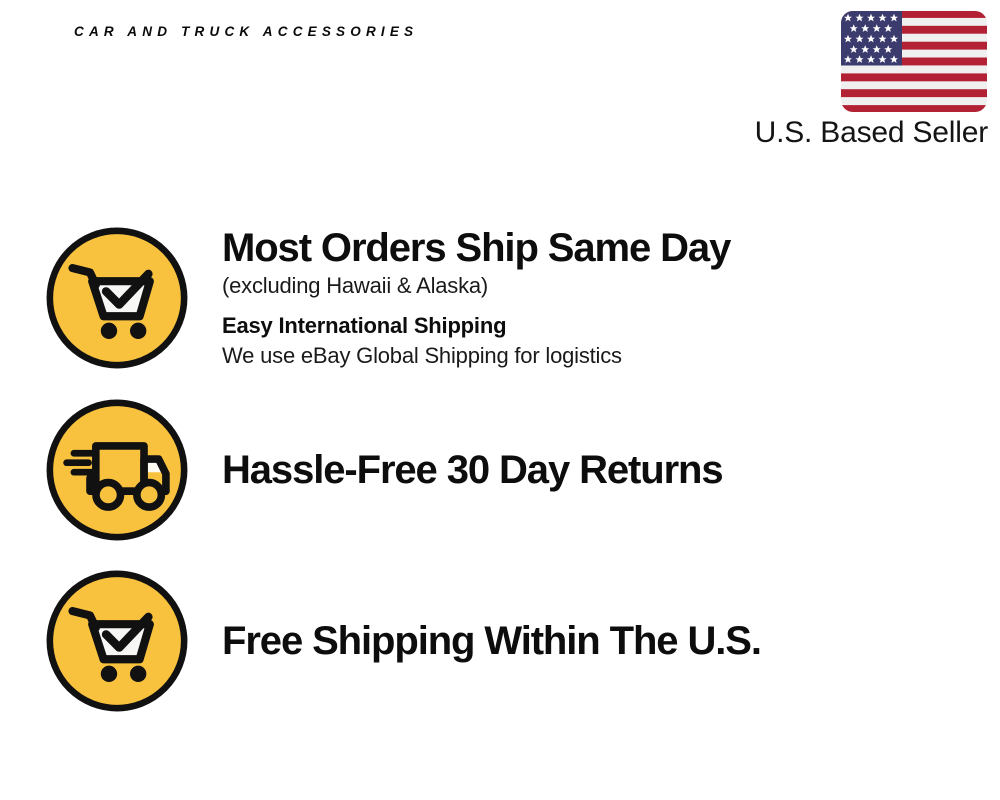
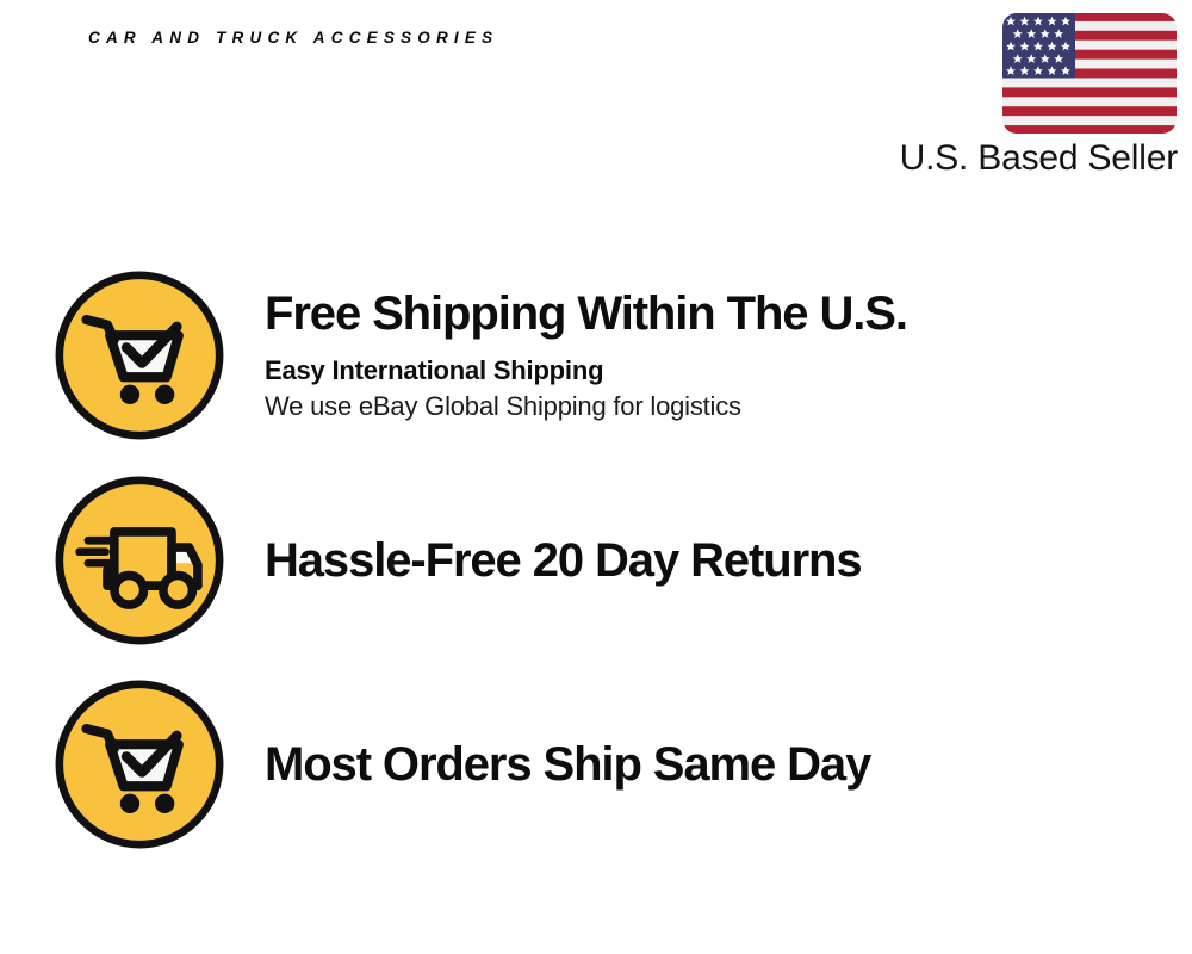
  CAR AND TRUCK ACCESSORIES
  U.S. Based Seller
- Most Orders Ship Same Day
+ Free Shipping Within The U.S.
- (excluding Hawaii & Alaska)
  Easy International Shipping
  We use eBay Global Shipping for logistics
- Hassle-Free 30 Day Returns
+ Hassle-Free 20 Day Returns
- Free Shipping Within The U.S.
+ Most Orders Ship Same Day
